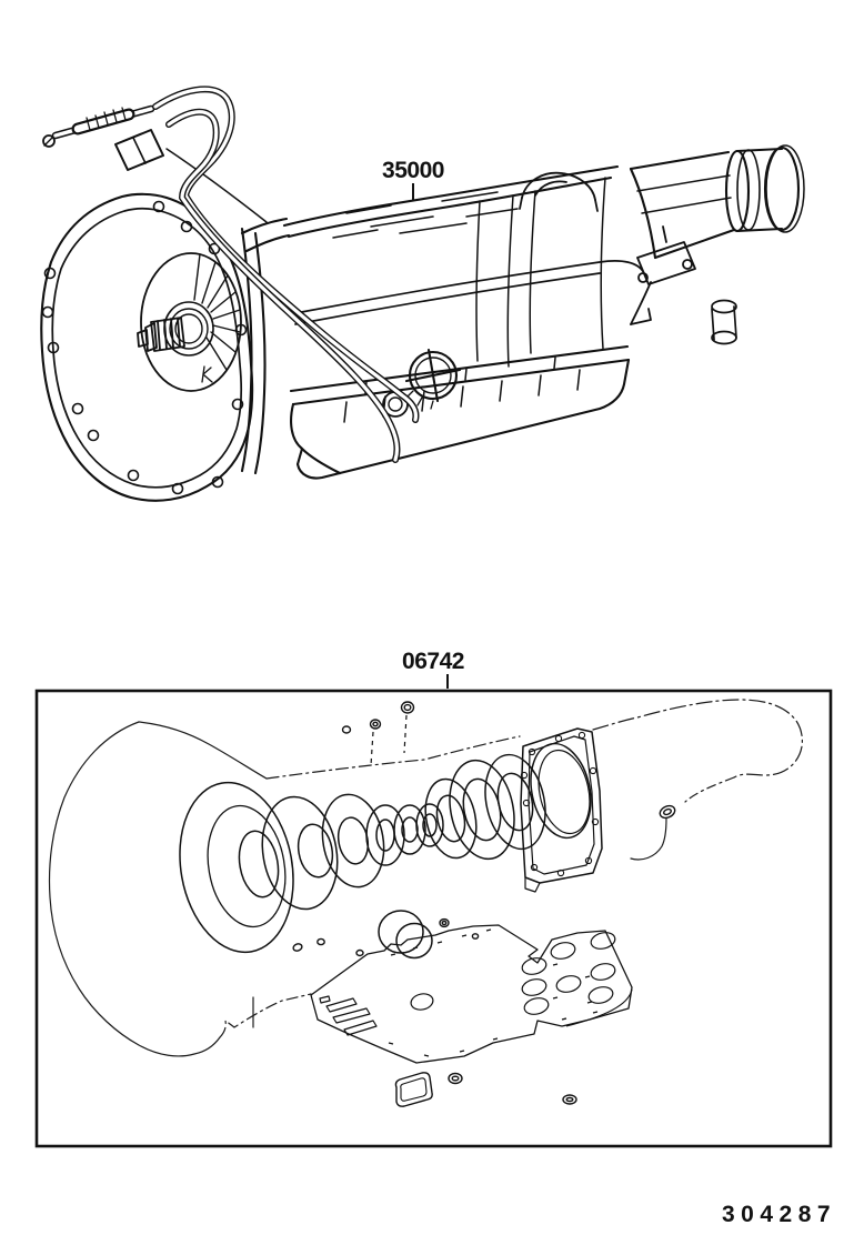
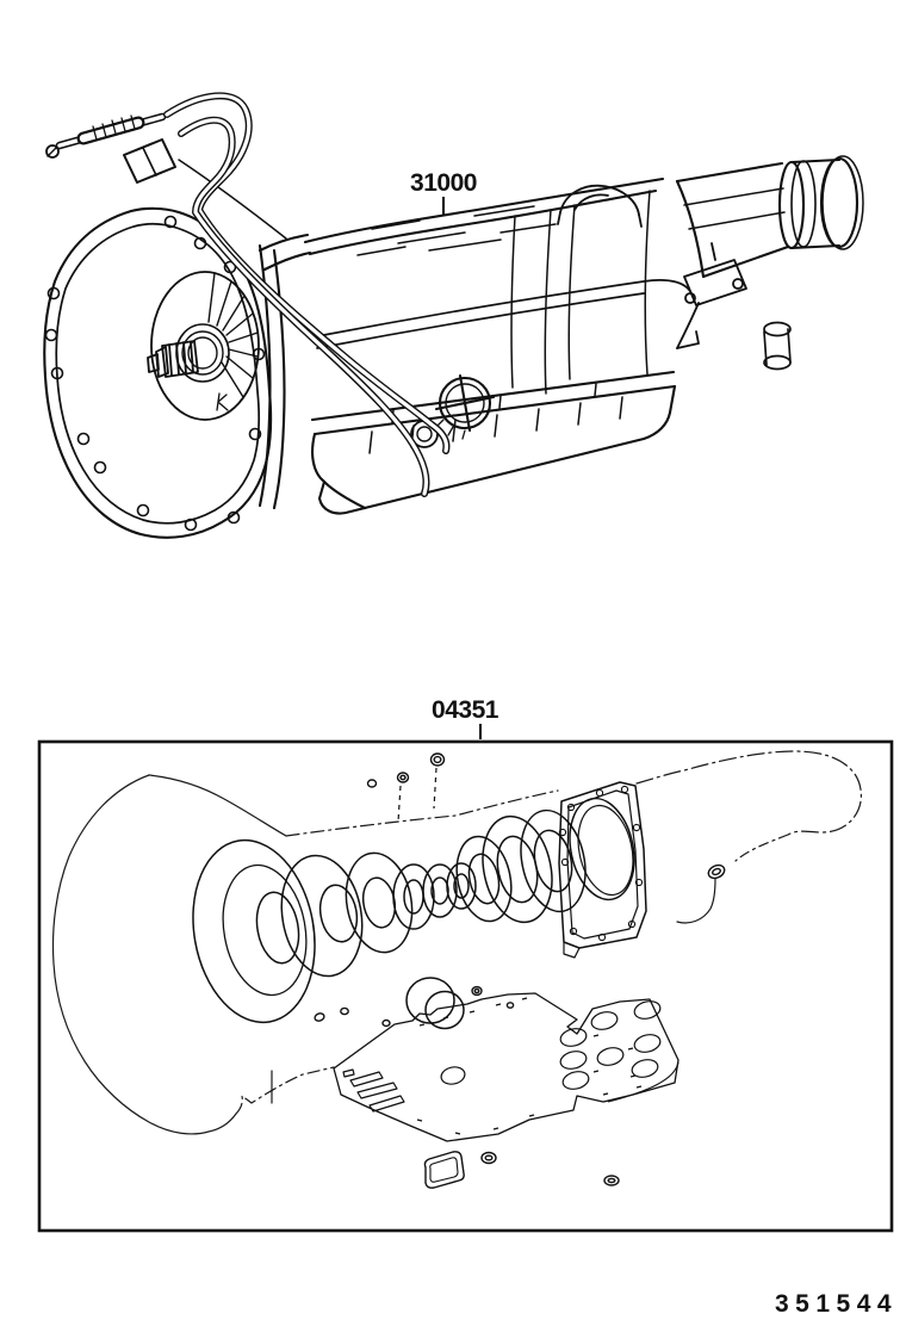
- 35000
+ 31000
- 06742
+ 04351
- 304287
+ 351544
